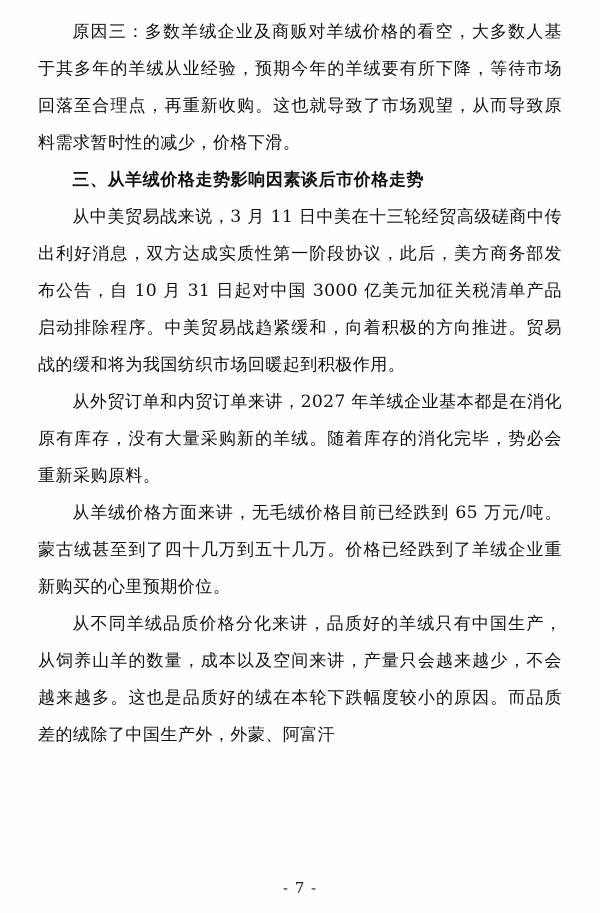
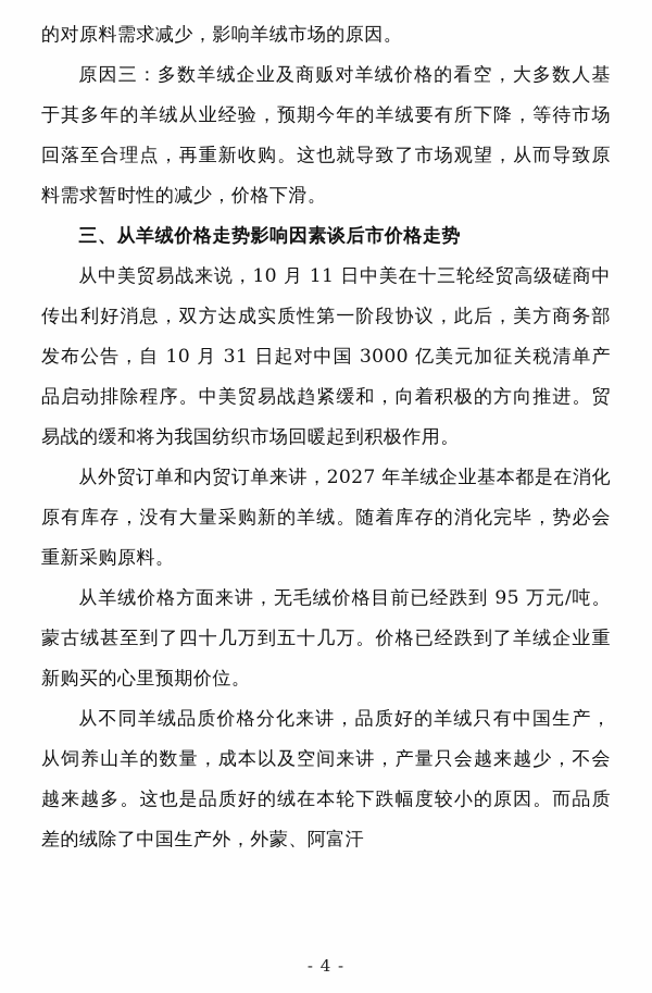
+ 的对原料需求减少，影响羊绒市场的原因。
  原因三：多数羊绒企业及商贩对羊绒价格的看空，大多数人基于其多年的羊绒从业经验，预期今年的羊绒要有所下降，等待市场回落至合理点，再重新收购。这也就导致了市场观望，从而导致原料需求暂时性的减少，价格下滑。
  三、从羊绒价格走势影响因素谈后市价格走势
- 从中美贸易战来说，3 月 11 日中美在十三轮经贸高级磋商中传出利好消息，双方达成实质性第一阶段协议，此后，美方商务部发布公告，自 10 月 31 日起对中国 3000 亿美元加征关税清单产品启动排除程序。中美贸易战趋紧缓和，向着积极的方向推进。贸易战的缓和将为我国纺织市场回暖起到积极作用。
+ 从中美贸易战来说，10 月 11 日中美在十三轮经贸高级磋商中传出利好消息，双方达成实质性第一阶段协议，此后，美方商务部发布公告，自 10 月 31 日起对中国 3000 亿美元加征关税清单产品启动排除程序。中美贸易战趋紧缓和，向着积极的方向推进。贸易战的缓和将为我国纺织市场回暖起到积极作用。
  从外贸订单和内贸订单来讲，2027 年羊绒企业基本都是在消化原有库存，没有大量采购新的羊绒。随着库存的消化完毕，势必会重新采购原料。
- 从羊绒价格方面来讲，无毛绒价格目前已经跌到 65 万元/吨。蒙古绒甚至到了四十几万到五十几万。价格已经跌到了羊绒企业重新购买的心里预期价位。
+ 从羊绒价格方面来讲，无毛绒价格目前已经跌到 95 万元/吨。蒙古绒甚至到了四十几万到五十几万。价格已经跌到了羊绒企业重新购买的心里预期价位。
  从不同羊绒品质价格分化来讲，品质好的羊绒只有中国生产，从饲养山羊的数量，成本以及空间来讲，产量只会越来越少，不会越来越多。这也是品质好的绒在本轮下跌幅度较小的原因。而品质差的绒除了中国生产外，外蒙、阿富汗
- - 7 -
+ - 4 -
